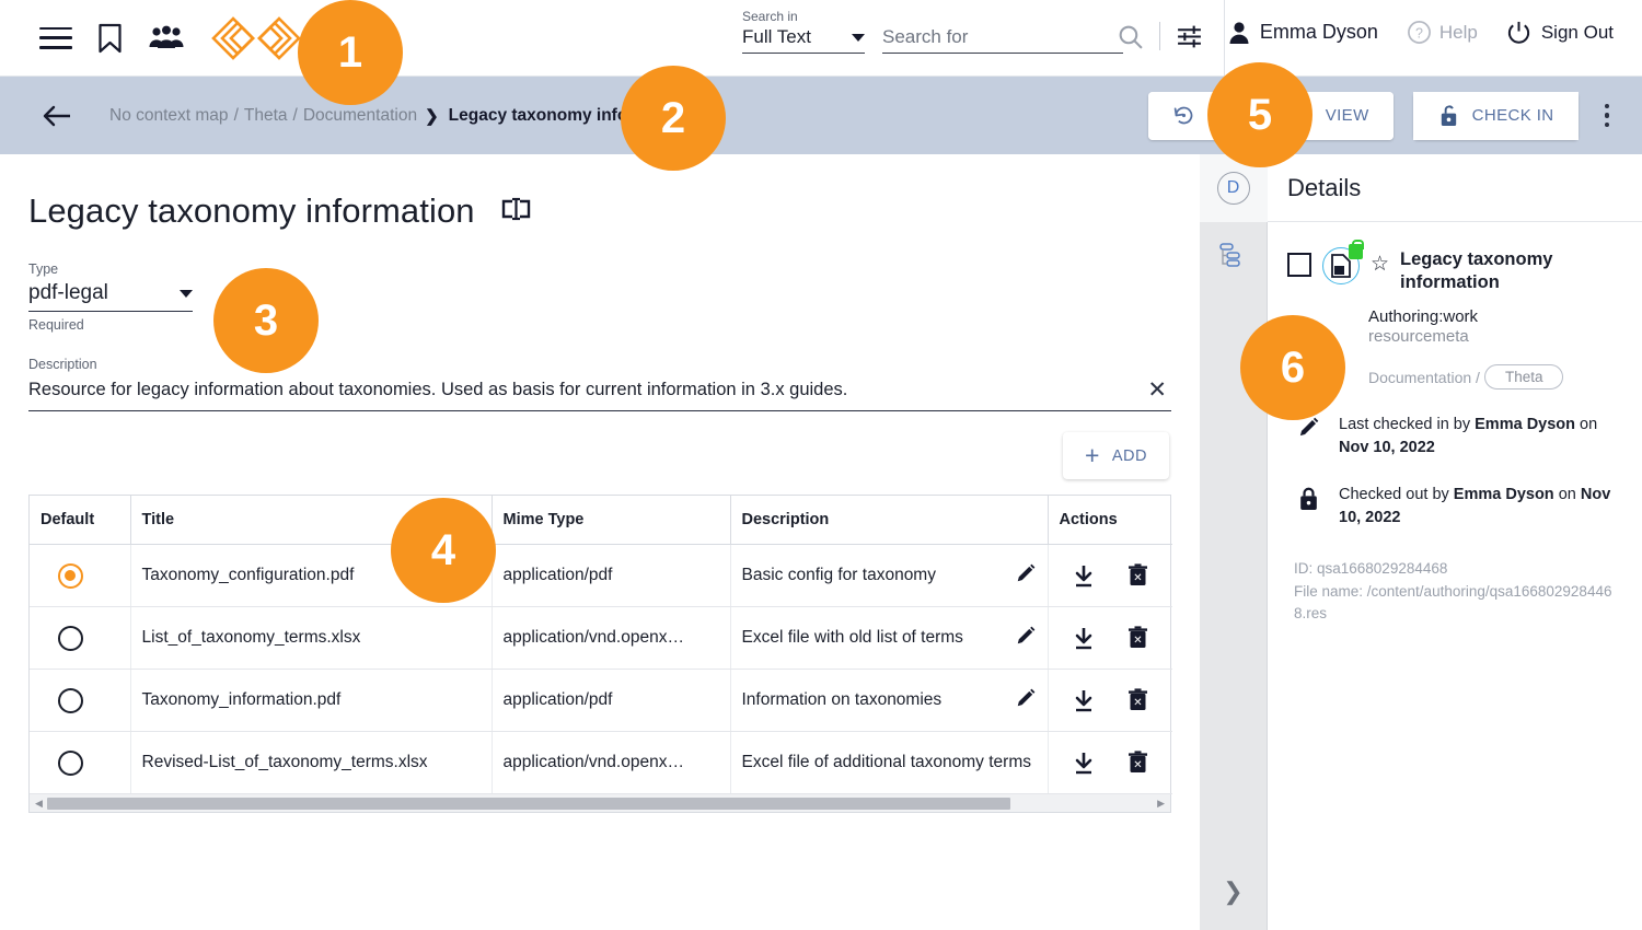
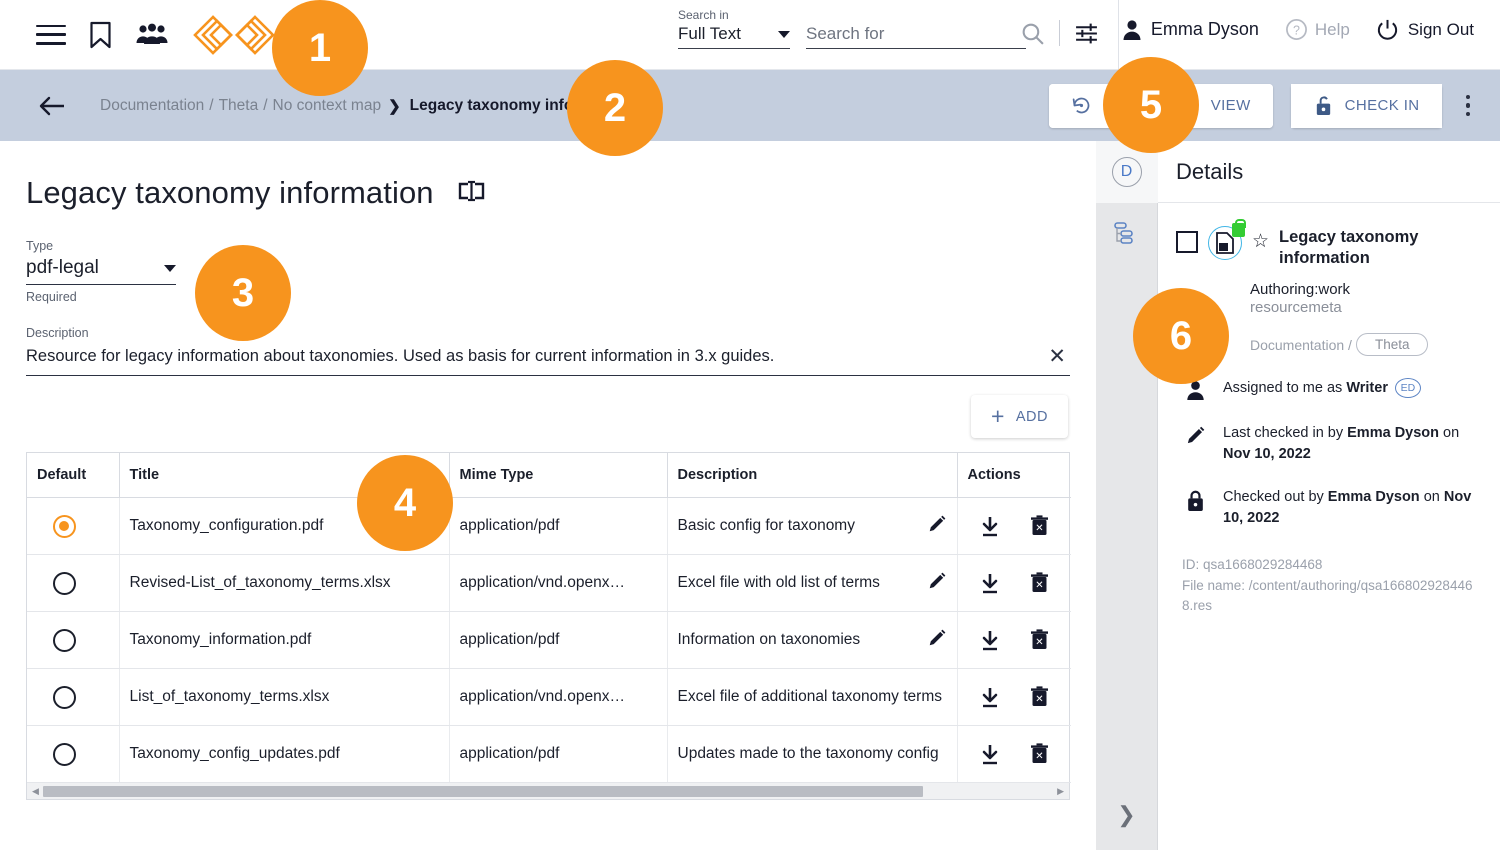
  Search in
  Full Text
  Search for
  Emma Dyson
  ?
  Help
  Sign Out
- No context map
+ Documentation
  /
  Theta
  /
- Documentation
+ No context map
  ❯
  VIEW
  CHECK IN
  Legacy taxonomy information
  Type
  pdf-legal
  Required
  Description
  Resource for legacy information about taxonomies. Used as basis for current information in 3.x guides.
  ✕
  +
  ADD
  Default	Title	Mime Type	Description	Actions
  	Taxonomy_configuration.pdf	application/pdf	Basic config for taxonomy	✕
- 	List_of_taxonomy_terms.xlsx	application/vnd.openx…	Excel file with old list of terms	✕
+ 	Revised-List_of_taxonomy_terms.xlsx	application/vnd.openx…	Excel file with old list of terms	✕
  	Taxonomy_information.pdf	application/pdf	Information on taxonomies	✕
- 	Revised-List_of_taxonomy_terms.xlsx	application/vnd.openx…	Excel file of additional taxonomy terms	✕
+ 	List_of_taxonomy_terms.xlsx	application/vnd.openx…	Excel file of additional taxonomy terms	✕
+ 	Taxonomy_config_updates.pdf	application/pdf	Updates made to the taxonomy config	✕
  ◀
  ▶
  D
  ❯
  Details
  ☆
  Legacy taxonomy information
  Authoring:work
  resourcemeta
  Documentation /
  Theta
+ Assigned to me as Writer ED
  Last checked in by Emma Dyson on Nov 10, 2022
  Checked out by Emma Dyson on Nov 10, 2022
  ID: qsa1668029284468
  File name: /content/authoring/qsa1668029284468.res
  1
  2
  3
  4
  5
  6
